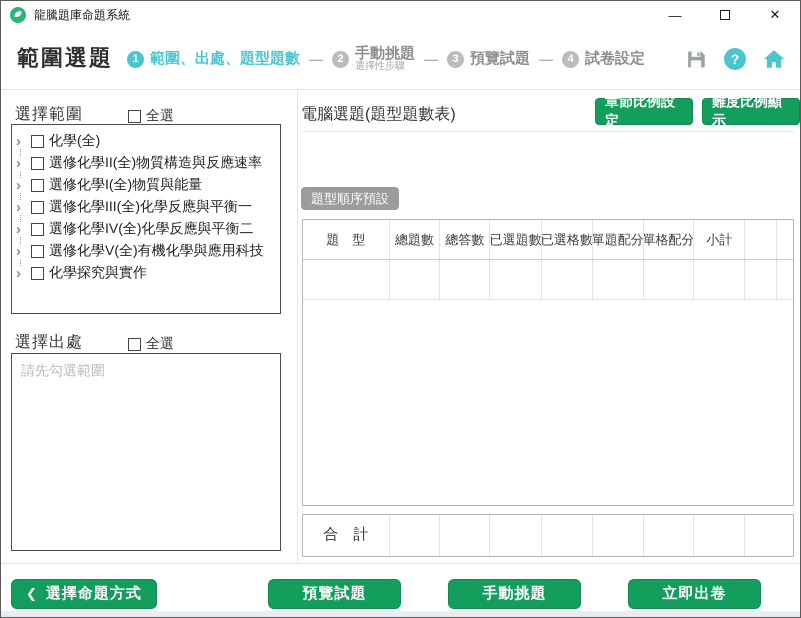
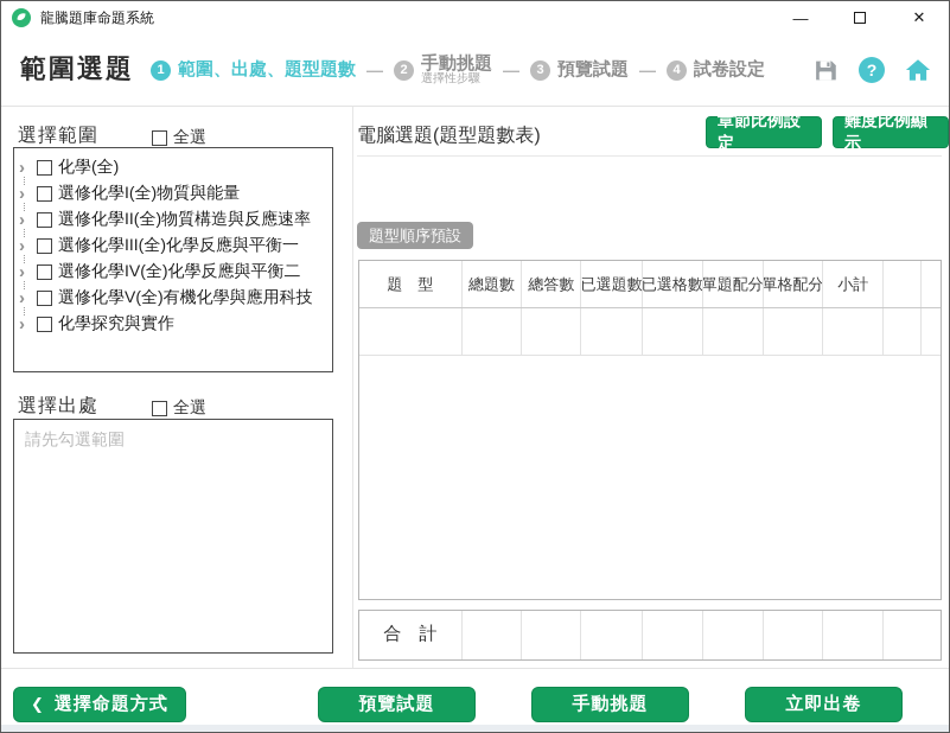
  龍騰題庫命題系統
  —
  ✕
  範圍選題
  1
  範圍、出處、題型題數
  —
  2
  手動挑題
  選擇性步驟
  —
  3
  預覽試題
  —
  4
  試卷設定
  ?
  選擇範圍
  全選
  ›
  化學(全)
  ›
- 選修化學II(全)物質構造與反應速率
+ 選修化學I(全)物質與能量
  ›
- 選修化學I(全)物質與能量
+ 選修化學II(全)物質構造與反應速率
  ›
  選修化學III(全)化學反應與平衡一
  ›
  選修化學IV(全)化學反應與平衡二
  ›
  選修化學V(全)有機化學與應用科技
  ›
  化學探究與實作
  選擇出處
  全選
  請先勾選範圍
  電腦選題(題型題數表)
  章節比例設定
  難度比例顯示
  題型順序預設
  題 型
  總題數
  總答數
  已選題數
  已選格數
  單題配分
  單格配分
  小計
  合 計
  ❮
  選擇命題方式
  預覽試題
  手動挑題
  立即出卷
